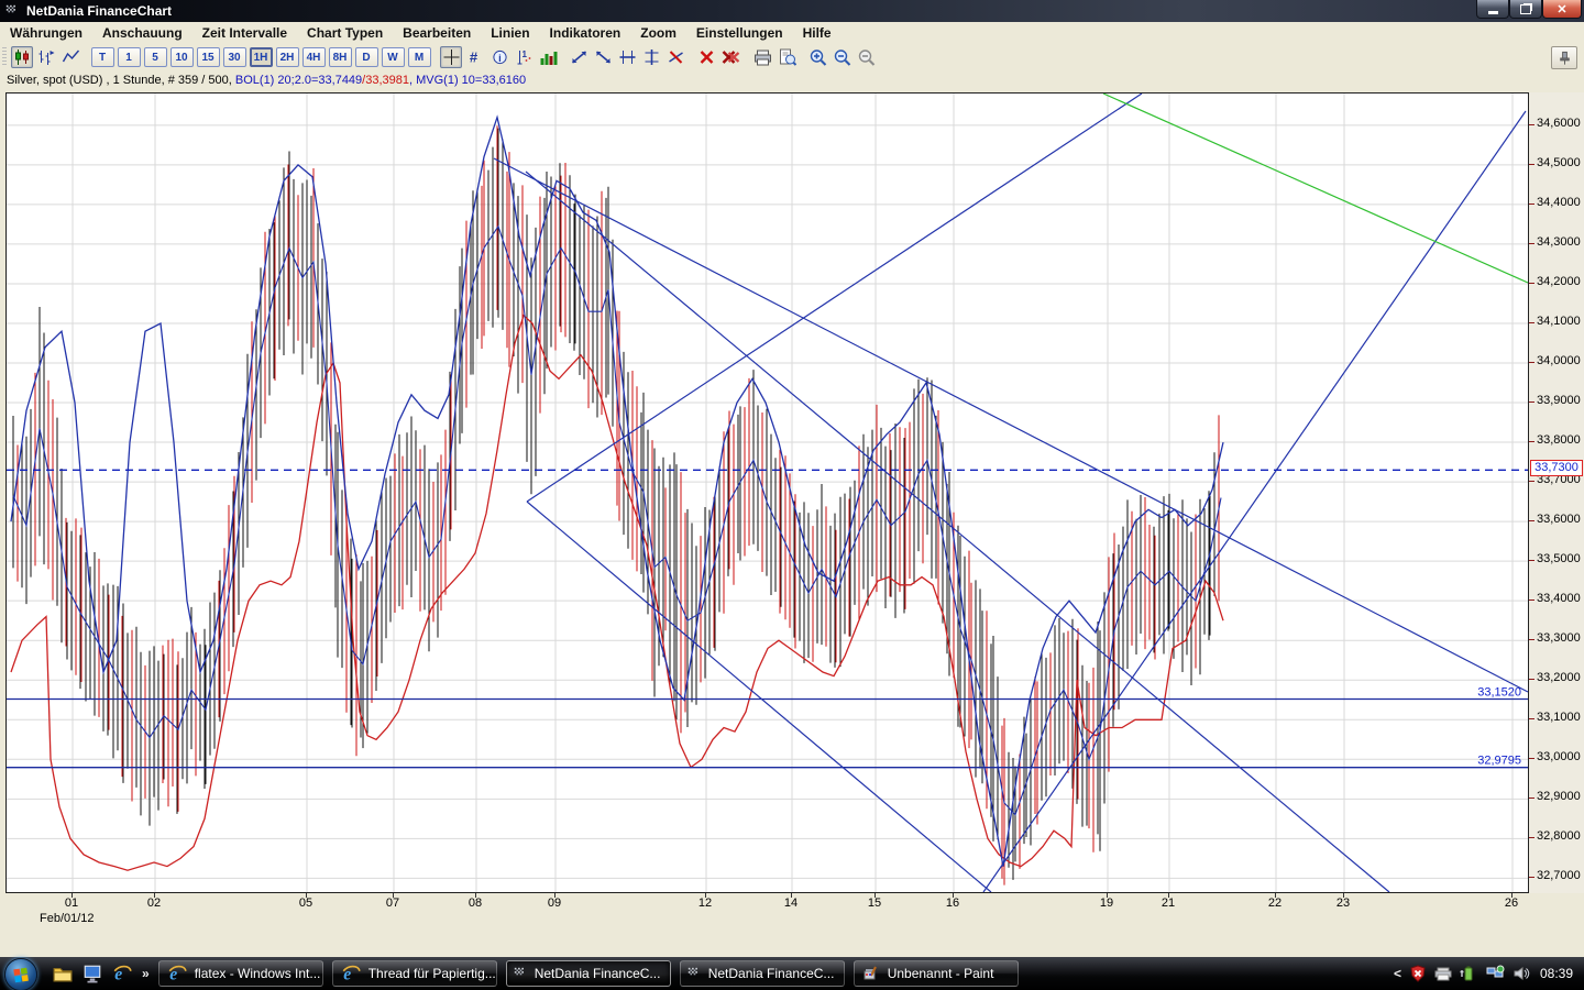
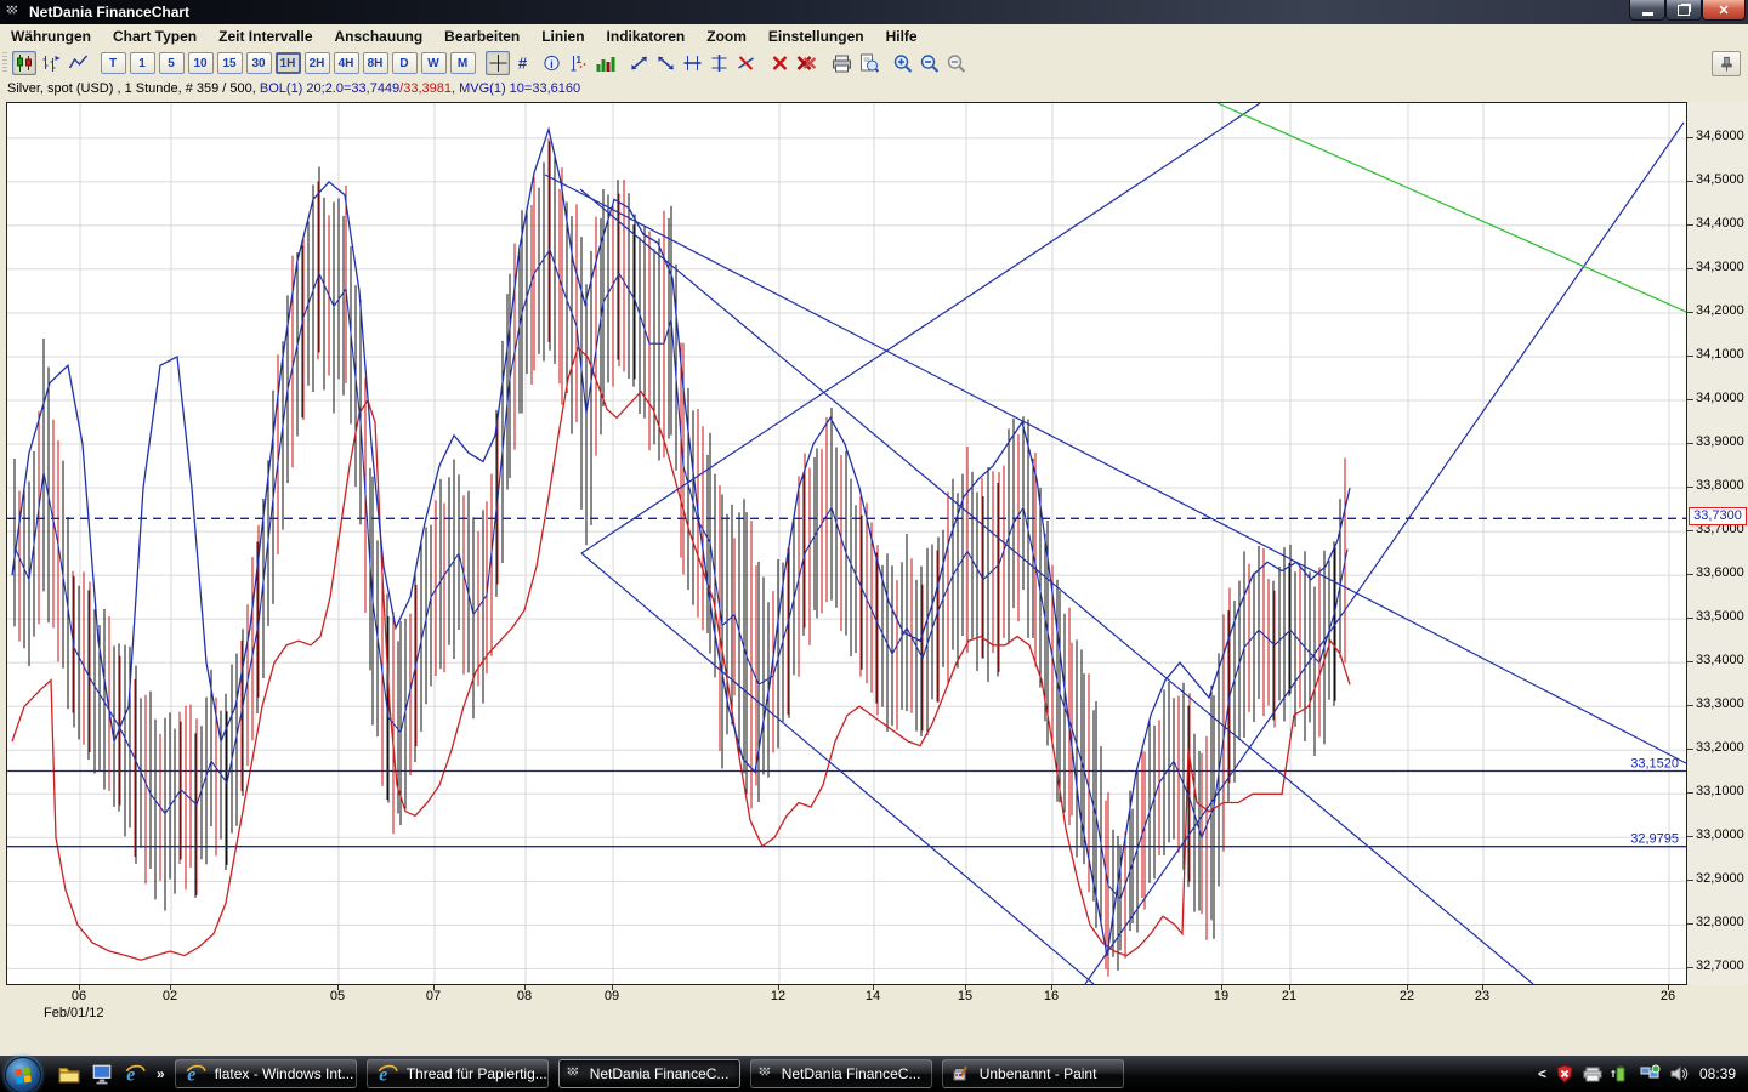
  NetDania FinanceChart
  ✕
  Währungen
- Anschauung
+ Chart Typen
  Zeit Intervalle
- Chart Typen
+ Anschauung
  Bearbeiten
  Linien
  Indikatoren
  Zoom
  Einstellungen
  Hilfe
  T
  1
  5
  10
  15
  30
  1H
  2H
  4H
  8H
  D
  W
  M
  #
  i
  1
  Silver, spot (USD) , 1 Stunde, # 359 / 500,
  BOL(1) 20;2.0=33,7449
  /33,3981
  , MVG(1) 10=33,6160
  33,1520
  32,9795
  34,6000
  34,5000
  34,4000
  34,3000
  34,2000
  34,1000
  34,0000
  33,9000
  33,8000
  33,7000
  33,6000
  33,5000
  33,4000
  33,3000
  33,2000
  33,1000
  33,0000
  32,9000
  32,8000
  32,7000
  33,7300
  Feb/01/12
- 01
+ 06
  02
  05
  07
  08
  09
  12
  14
  15
  16
  19
  21
  22
  23
  26
  e
  »
  e
  flatex - Windows Int...
  e
  Thread für Papiertig...
  NetDania FinanceC...
  NetDania FinanceC...
  Unbenannt - Paint
  <
  08:39
